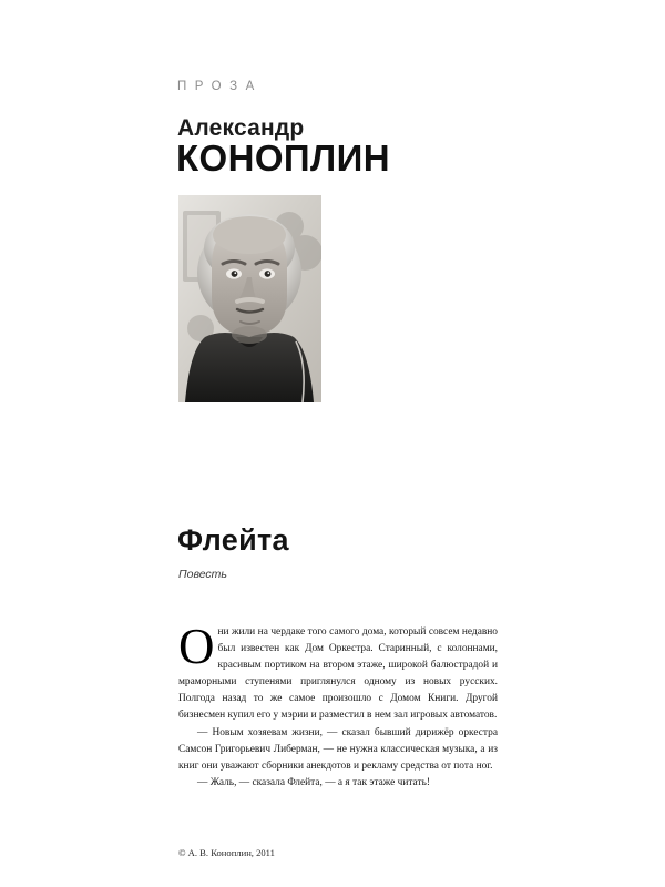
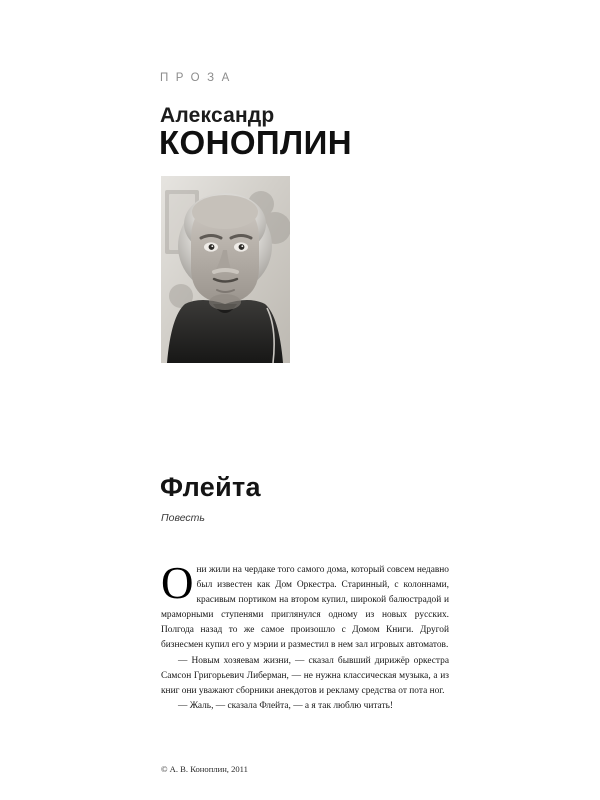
  ПРОЗА
  Александр
  КОНОПЛИН
  Флейта
  Повесть
  О
- ни жили на чердаке того самого дома, который совсем недавно был известен как Дом Оркестра. Старинный, с колоннами, красивым портиком на втором этаже, широкой балюстрадой и мраморными ступенями приглянулся одному из новых русских. Полгода назад то же самое произошло с Домом Книги. Другой бизнесмен купил его у мэрии и разместил в нем зал игровых автоматов.
+ ни жили на чердаке того самого дома, который совсем недавно был известен как Дом Оркестра. Старинный, с колоннами, красивым портиком на втором купил, широкой балюстрадой и мраморными ступенями приглянулся одному из новых русских. Полгода назад то же самое произошло с Домом Книги. Другой бизнесмен купил его у мэрии и разместил в нем зал игровых автоматов.
  — Новым хозяевам жизни, — сказал бывший дирижёр оркестра Самсон Григорьевич Либерман, — не нужна классическая музыка, а из книг они уважают сборники анекдотов и рекламу средства от пота ног.
- — Жаль, — сказала Флейта, — а я так этаже читать!
+ — Жаль, — сказала Флейта, — а я так люблю читать!
  © А. В. Коноплин, 2011
